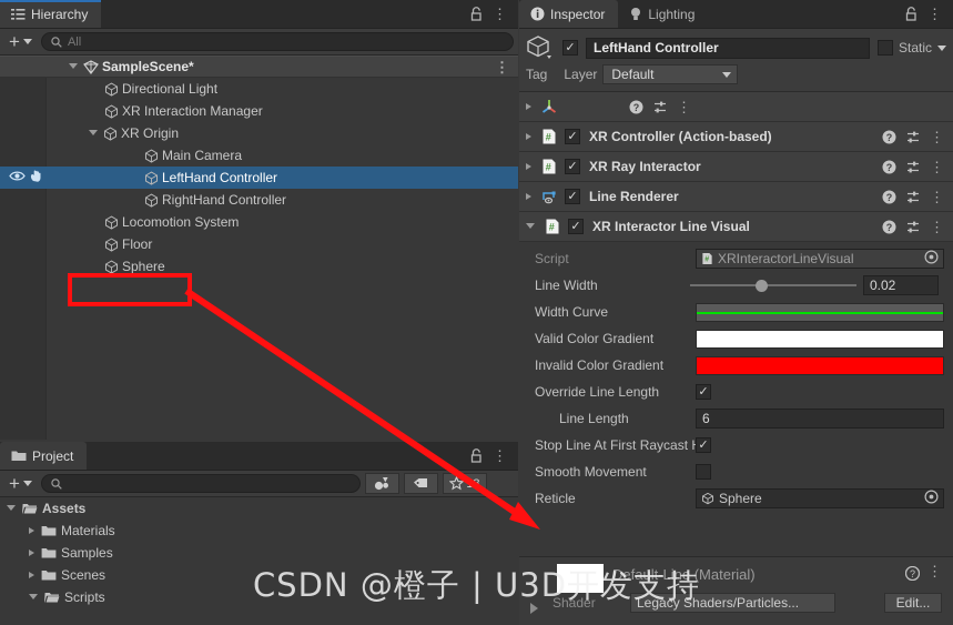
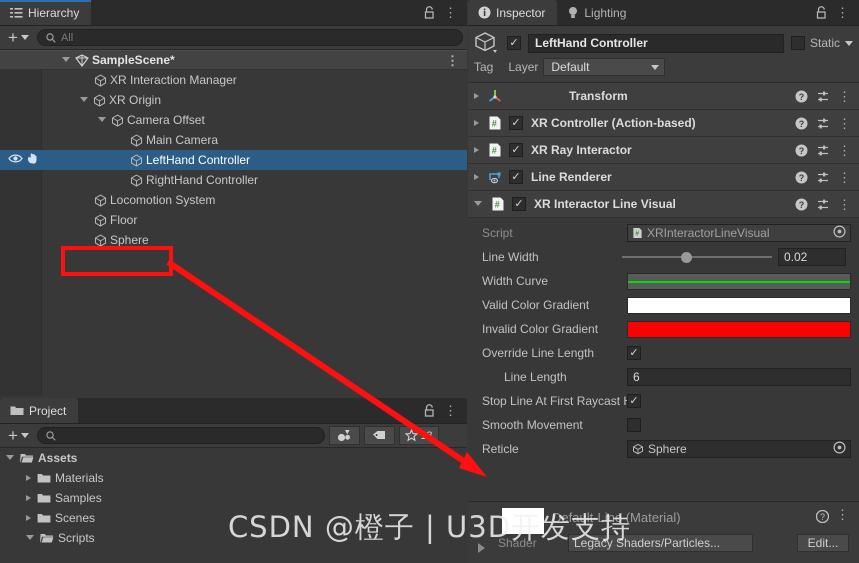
  Hierarchy
  ⋮
  +
  All
  SampleScene*
  ⋮
- Directional Light
  XR Interaction Manager
  XR Origin
+ Camera Offset
  Main Camera
  LeftHand Controller
  RightHand Controller
  Locomotion System
  Floor
  Sphere
  Project
  ⋮
  +
  Assets
  Materials
  Samples
  Scenes
  Scripts
  Inspector
  Lighting
  ⋮
  ✓
  LeftHand Controller
  Static
  Tag
  Layer
  Default
+ Transform
  ?
  ⋮
  #
  ✓
  XR Controller (Action-based)
  ?
  ⋮
  #
  ✓
  XR Ray Interactor
  ?
  ⋮
  ✓
  Line Renderer
  ?
  ⋮
  #
  ✓
  XR Interactor Line Visual
  ?
  ⋮
  Script
  XRInteractorLineVisual
  Line Width
  0.02
  Width Curve
  Valid Color Gradient
  Invalid Color Gradient
  Override Line Length
  ✓
  Line Length
  6
  Stop Line At First Raycast
  ✓
  Smooth Movement
  Reticle
  Sphere
  Default-Line (Material)
  Shader
  Legacy Shaders/Particles...
  Edit...
  ?
  ⋮
  CSDN @橙子 | U3D开发支持
